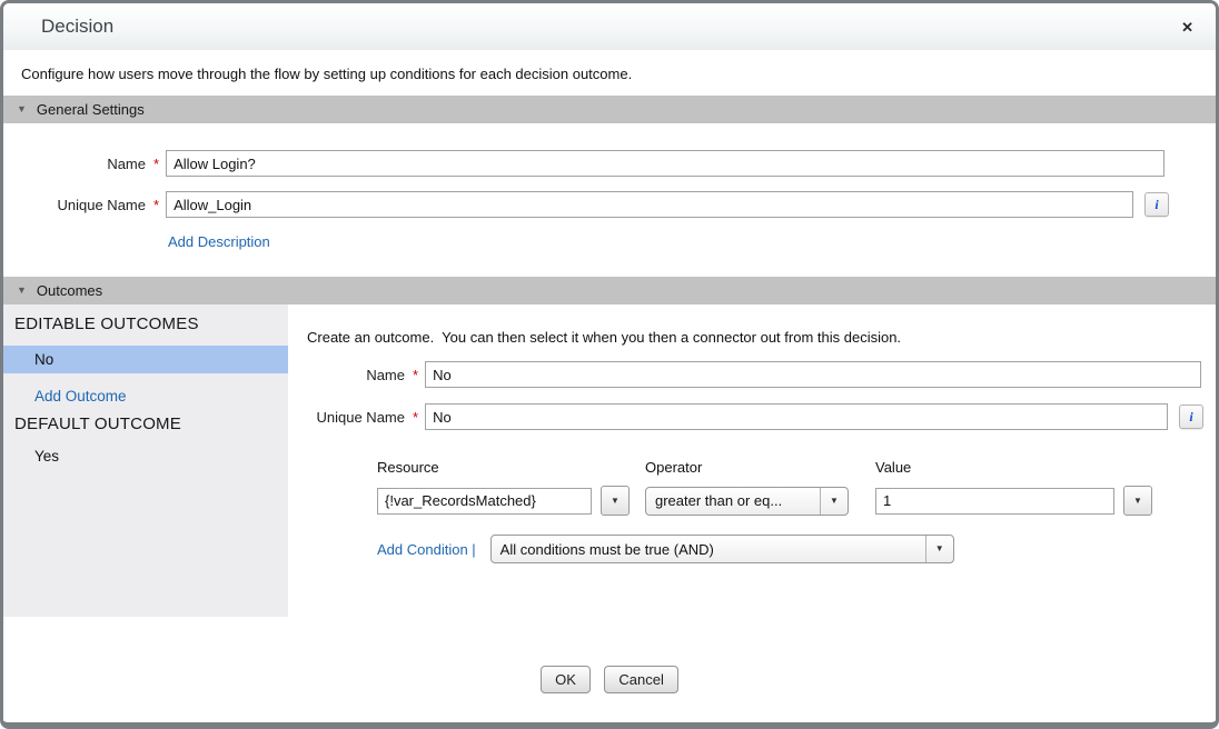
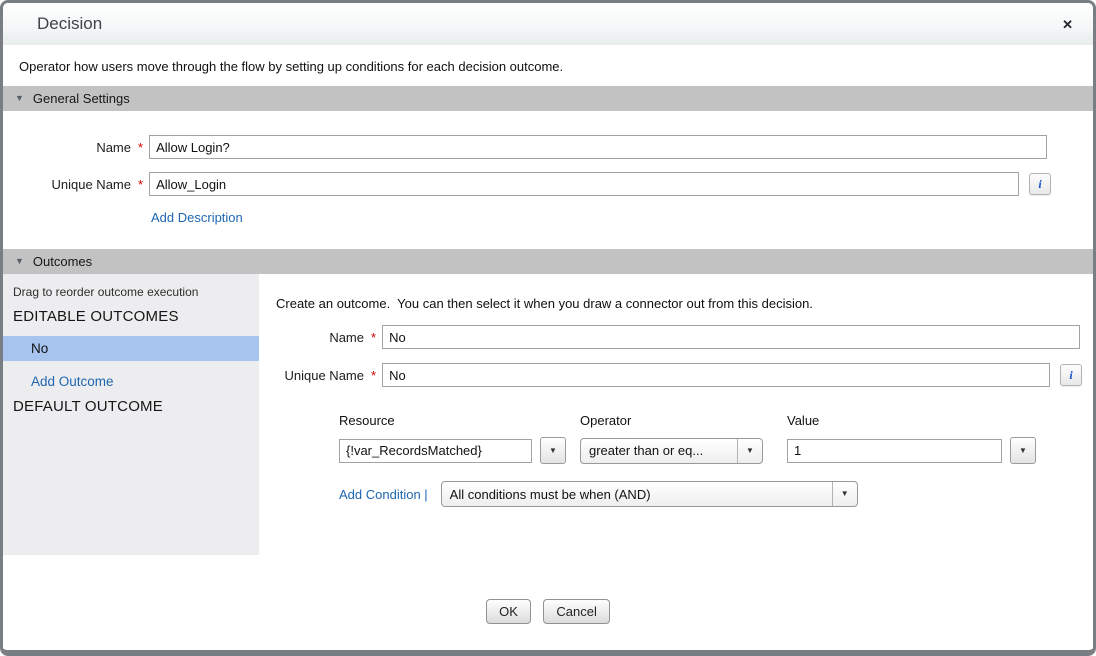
  Decision
  ✕
- Configure how users move through the flow by setting up conditions for each decision outcome.
+ Operator how users move through the flow by setting up conditions for each decision outcome.
  ▼
  General Settings
  Name
  *
  Allow Login?
  Unique Name
  *
  Allow_Login
  i
  Add Description
  ▼
  Outcomes
+ Drag to reorder outcome execution
  EDITABLE OUTCOMES
  No
  Add Outcome
  DEFAULT OUTCOME
- Yes
- Create an outcome. You can then select it when you then a connector out from this decision.
+ Create an outcome. You can then select it when you draw a connector out from this decision.
  Name
  *
  No
  Unique Name
  *
  No
  i
  Resource
  Operator
  Value
  {!var_RecordsMatched}
  ▼
  greater than or eq...
  ▼
  1
  ▼
  Add Condition |
- All conditions must be true (AND)
+ All conditions must be when (AND)
  ▼
  OK Cancel
